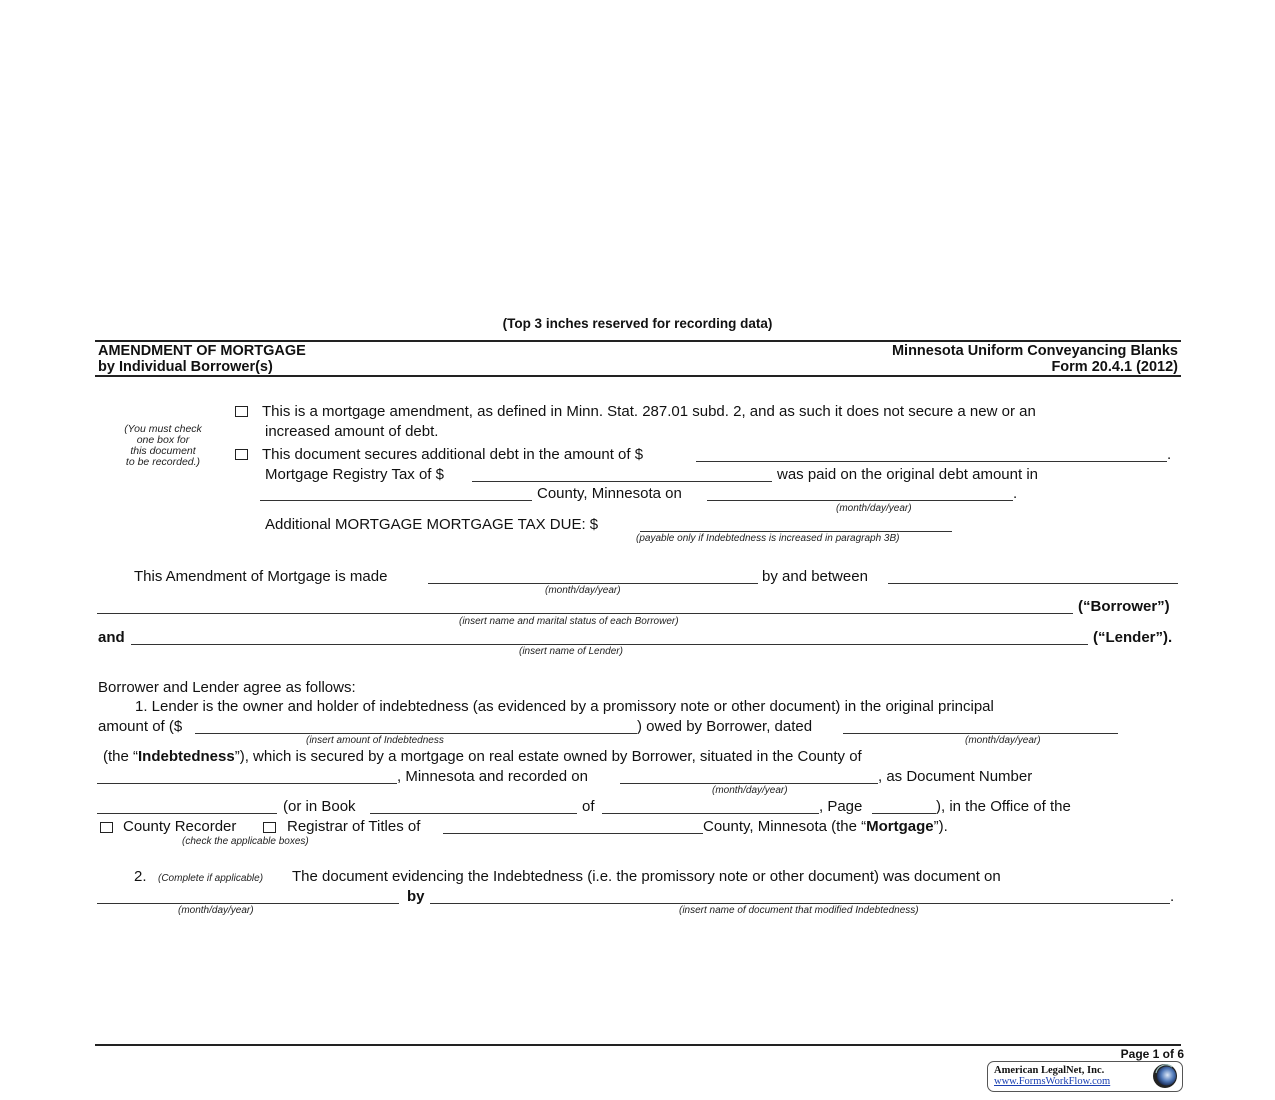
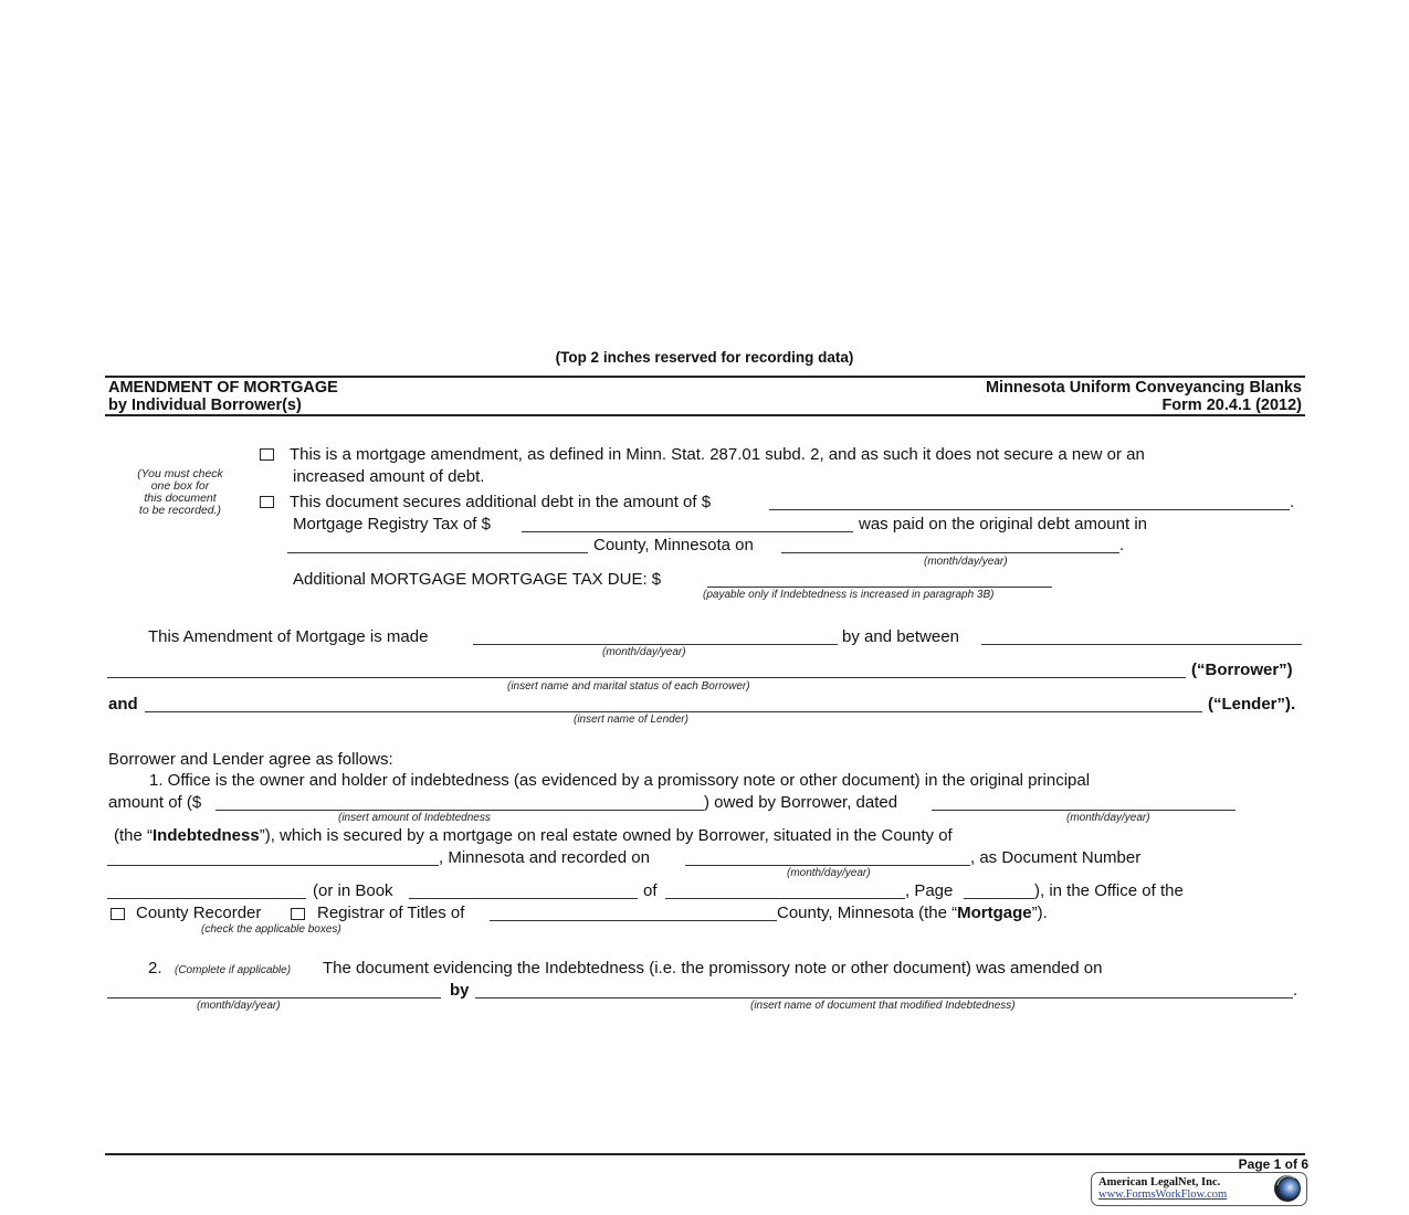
- (Top 3 inches reserved for recording data)
+ (Top 2 inches reserved for recording data)
  AMENDMENT OF MORTGAGE
  by Individual Borrower(s)
  Minnesota Uniform Conveyancing Blanks
  Form 20.4.1 (2012)
  (You must check
  one box for
  this document
  to be recorded.)
  This is a mortgage amendment, as defined in Minn. Stat. 287.01 subd. 2, and as such it does not secure a new or an
  increased amount of debt.
  This document secures additional debt in the amount of $
  .
  Mortgage Registry Tax of $
  was paid on the original debt amount in
  County, Minnesota on
  .
  (month/day/year)
  Additional MORTGAGE MORTGAGE TAX DUE: $
  (payable only if Indebtedness is increased in paragraph 3B)
  This Amendment of Mortgage is made
  (month/day/year)
  by and between
  (“Borrower”)
  (insert name and marital status of each Borrower)
  and
  (“Lender”).
  (insert name of Lender)
  Borrower and Lender agree as follows:
- 1. Lender is the owner and holder of indebtedness (as evidenced by a promissory note or other document) in the original principal
+ 1. Office is the owner and holder of indebtedness (as evidenced by a promissory note or other document) in the original principal
  amount of ($
  ) owed by Borrower, dated
  (insert amount of Indebtedness
  (month/day/year)
  (the “Indebtedness”), which is secured by a mortgage on real estate owned by Borrower, situated in the County of
  , Minnesota and recorded on
  , as Document Number
  (month/day/year)
  (or in Book
  of
  , Page
  ), in the Office of the
  County Recorder
  Registrar of Titles of
  County, Minnesota (the “Mortgage”).
  (check the applicable boxes)
  2.
  (Complete if applicable)
- The document evidencing the Indebtedness (i.e. the promissory note or other document) was document on
+ The document evidencing the Indebtedness (i.e. the promissory note or other document) was amended on
  by
  .
  (month/day/year)
  (insert name of document that modified Indebtedness)
  Page 1 of 6
  American LegalNet, Inc.
  www.FormsWorkFlow.com
